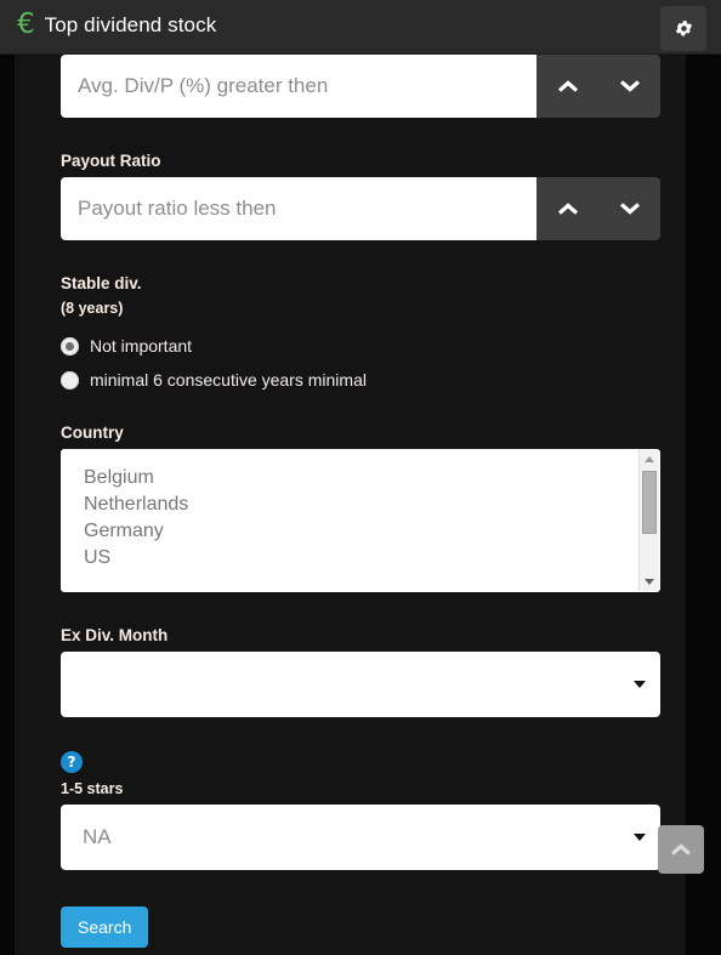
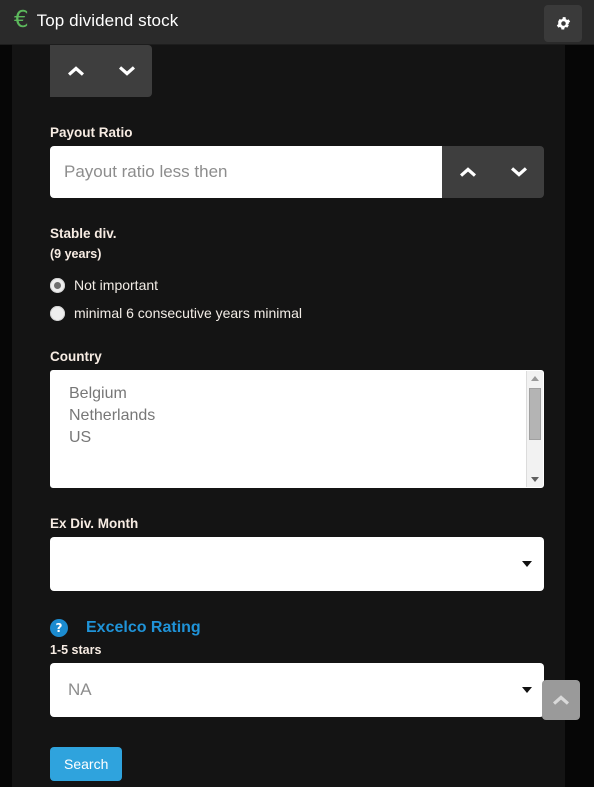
  €
  Top dividend stock
- Avg. Div/P (%) greater then
  Payout Ratio
  Payout ratio less then
  Stable div.
- (8 years)
+ (9 years)
  Not important
  minimal 6 consecutive years minimal
  Country
  Belgium
  Netherlands
- Germany
  US
  Ex Div. Month
  ?
+ Excelco Rating
  1-5 stars
  NA
  Search
